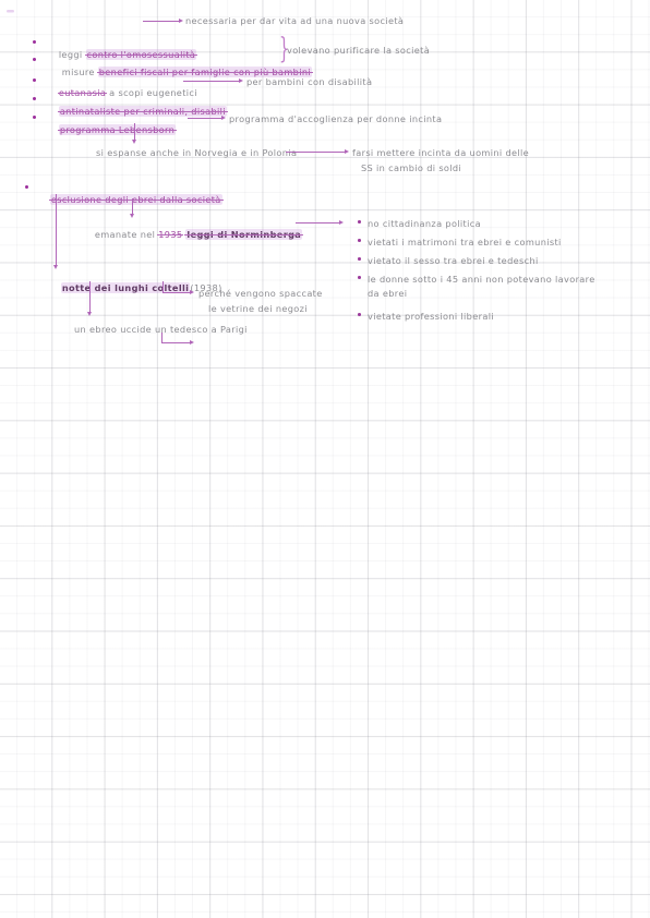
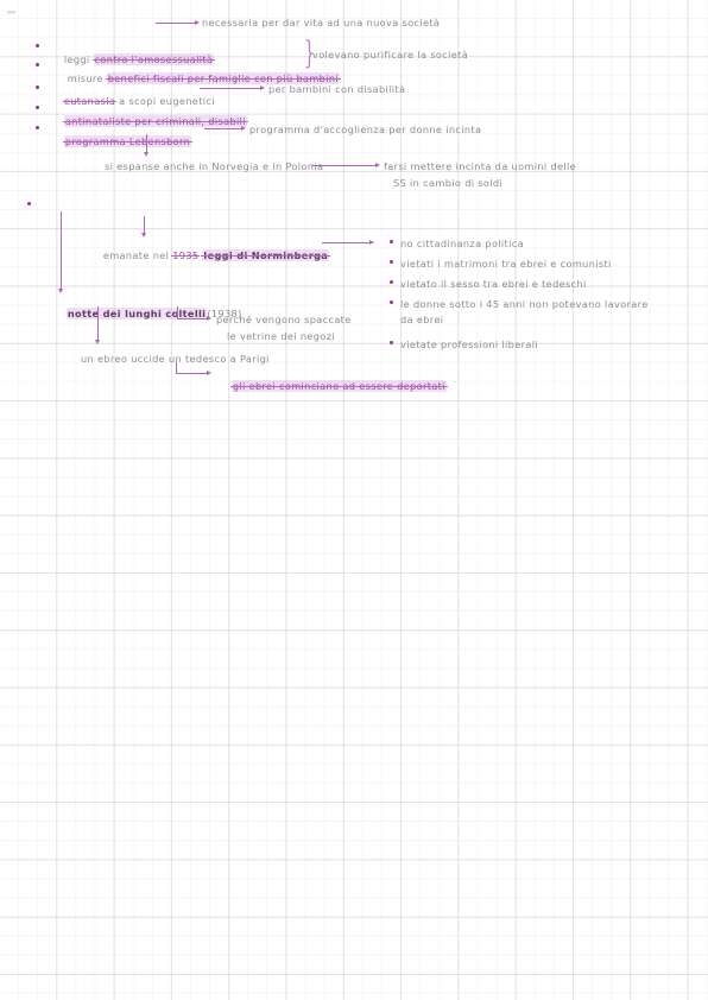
  necessaria per dar vita ad una nuova società
  leggi contro l'omosessualità
  misure benefici fiscali per famiglie con più bambini
  }
  volevano purificare la società
  eutanasia a scopi eugenetici
  per bambini con disabilità
  antinataliste per criminali, disabili
  programma Lebensborn
  programma d'accoglienza per donne incinta
  si espanse anche in Norvegia e in Polo
  farsi mettere incinta da uomini delle
  SS in cambio di soldi
- esclusione degli ebrei dalla società
  emanate nel 1935 leggi di Norminberga
  no cittadinanza politica
  vietati i matrimoni tra ebrei e comunisti
  vietato il sesso tra ebrei e tedeschi
  le donne sotto i 45 anni non potevano lavorare
  da ebrei
  vietate professioni liberali
  notte dei lunghi coltelli(1938)
  perché vengono spaccate
  le vetrine dei negozi
  un ebreo uccide un tedesco a Parigi
+ gli ebrei cominciano ad essere deportati
